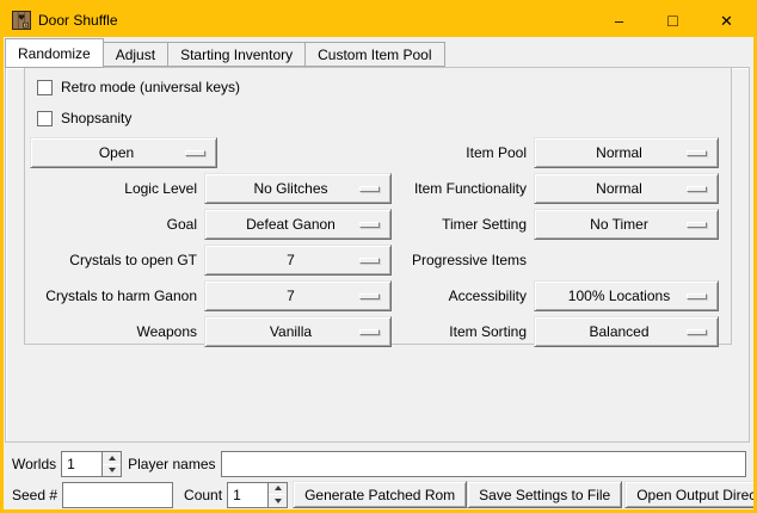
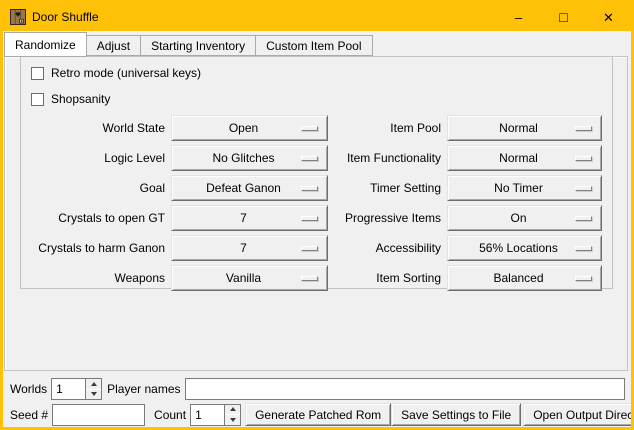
  Door Shuffle
  –
  □
  ✕
  Randomize
  Adjust
  Starting Inventory
  Custom Item Pool
  Retro mode (universal keys)
  Shopsanity
+ World State
  Open
  Logic Level
  No Glitches
  Goal
  Defeat Ganon
  Crystals to open GT
  7
  Crystals to harm Ganon
  7
  Weapons
  Vanilla
  Item Pool
  Normal
  Item Functionality
  Normal
  Timer Setting
  No Timer
  Progressive Items
+ On
  Accessibility
- 100% Locations
+ 56% Locations
  Item Sorting
  Balanced
  Worlds
  1
  Player names
  Seed #
  Count
  1
  Generate Patched Rom
  Save Settings to File
  Open Output Direc
